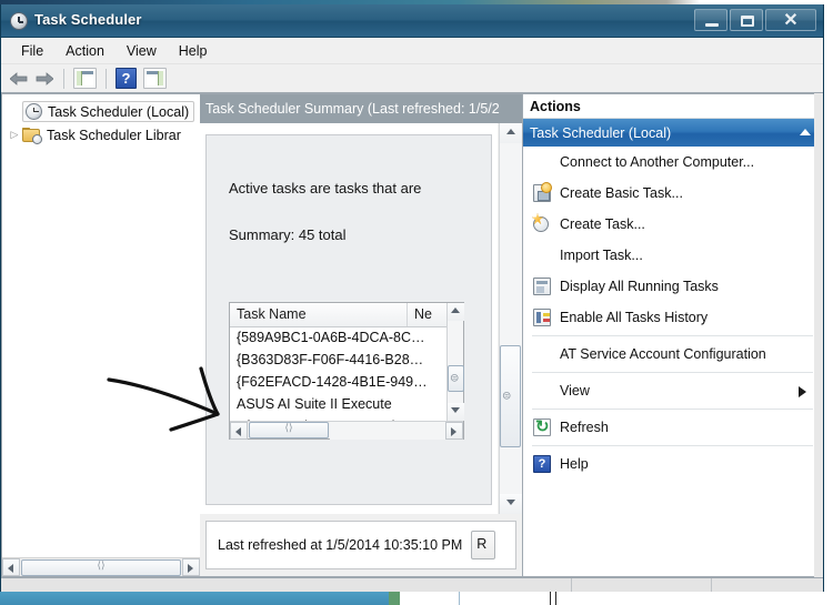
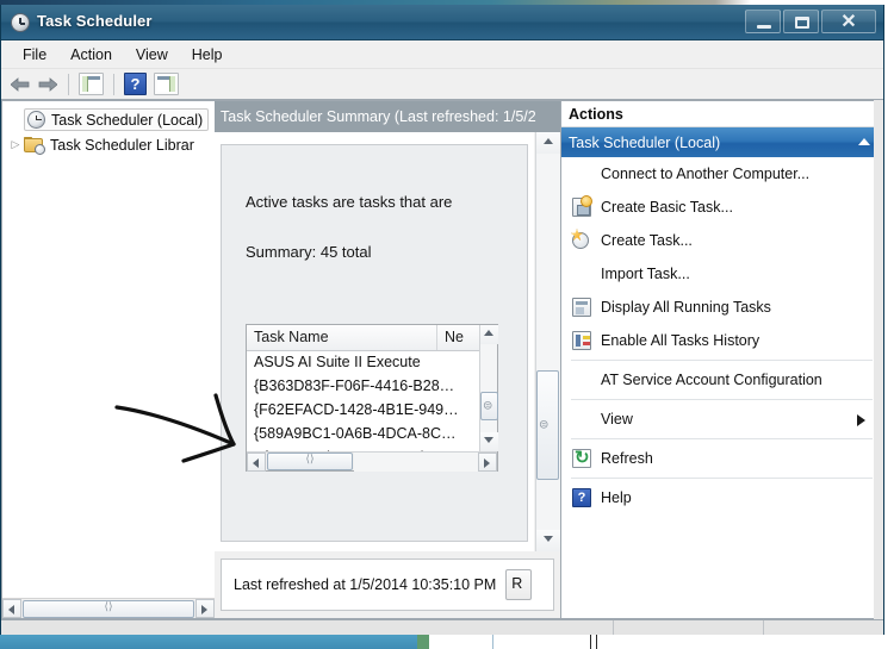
  Task Scheduler
  ✕
  File
  Action
  View
  Help
  ?
  Task Scheduler (Local)
  ▷
  Task Scheduler Librar
  Task Scheduler Summary (Last refreshed: 1/5/2
  Active tasks are tasks that are
  Summary: 45 total
  Task Name
  Ne
- {589A9BC1-0A6B-4DCA-8C…
+ ASUS AI Suite II Execute
  {B363D83F-F06F-4416-B28…
  {F62EFACD-1428-4B1E-949…
- ASUS AI Suite II Execute
+ {589A9BC1-0A6B-4DCA-8C…
  Last refreshed at 1/5/2014 10:35:10 PM
  R
  Actions
  Task Scheduler (Local)
  Connect to Another Computer...
  Create Basic Task...
  Create Task...
  Import Task...
  Display All Running Tasks
  Enable All Tasks History
  AT Service Account Configuration
  View
  Refresh
  ?
  Help
